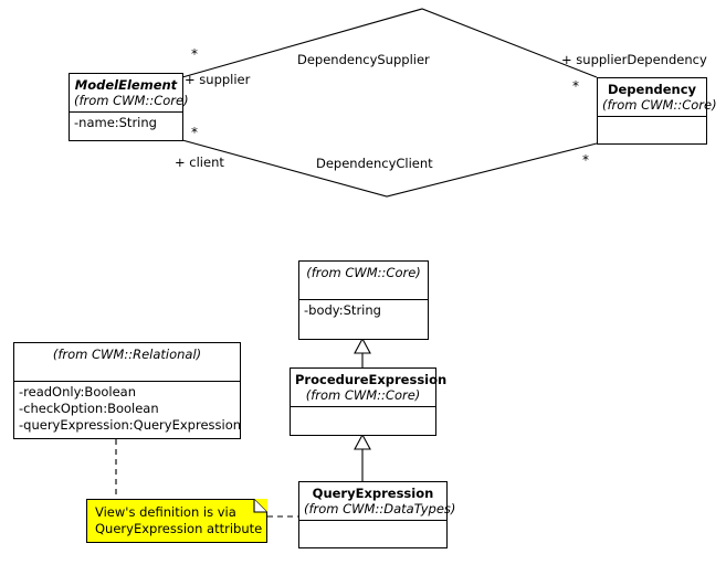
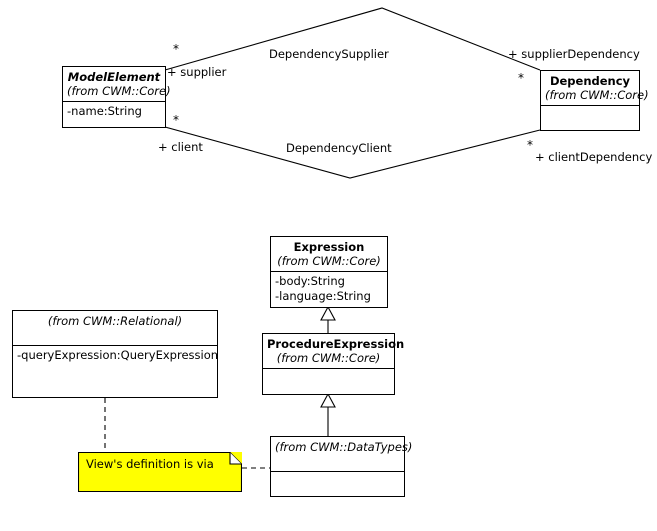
  ModelElement
  (from CWM::Core)
  -name:String
  Dependency
  (from CWM::Core)
+ Expression
  (from CWM::Core)
  -body:String
+ -language:String
  ProcedureExpression
  (from CWM::Core)
- QueryExpression
  (from CWM::DataTypes)
  (from CWM::Relational)
- -readOnly:Boolean
- -checkOption:Boolean
  -queryExpression:QueryExpression
  DependencySupplier
  + supplier
  *
  + supplierDependency
  *
  DependencyClient
  + client
  *
+ + clientDependency
  *
  View's definition is via
- QueryExpression attribute
